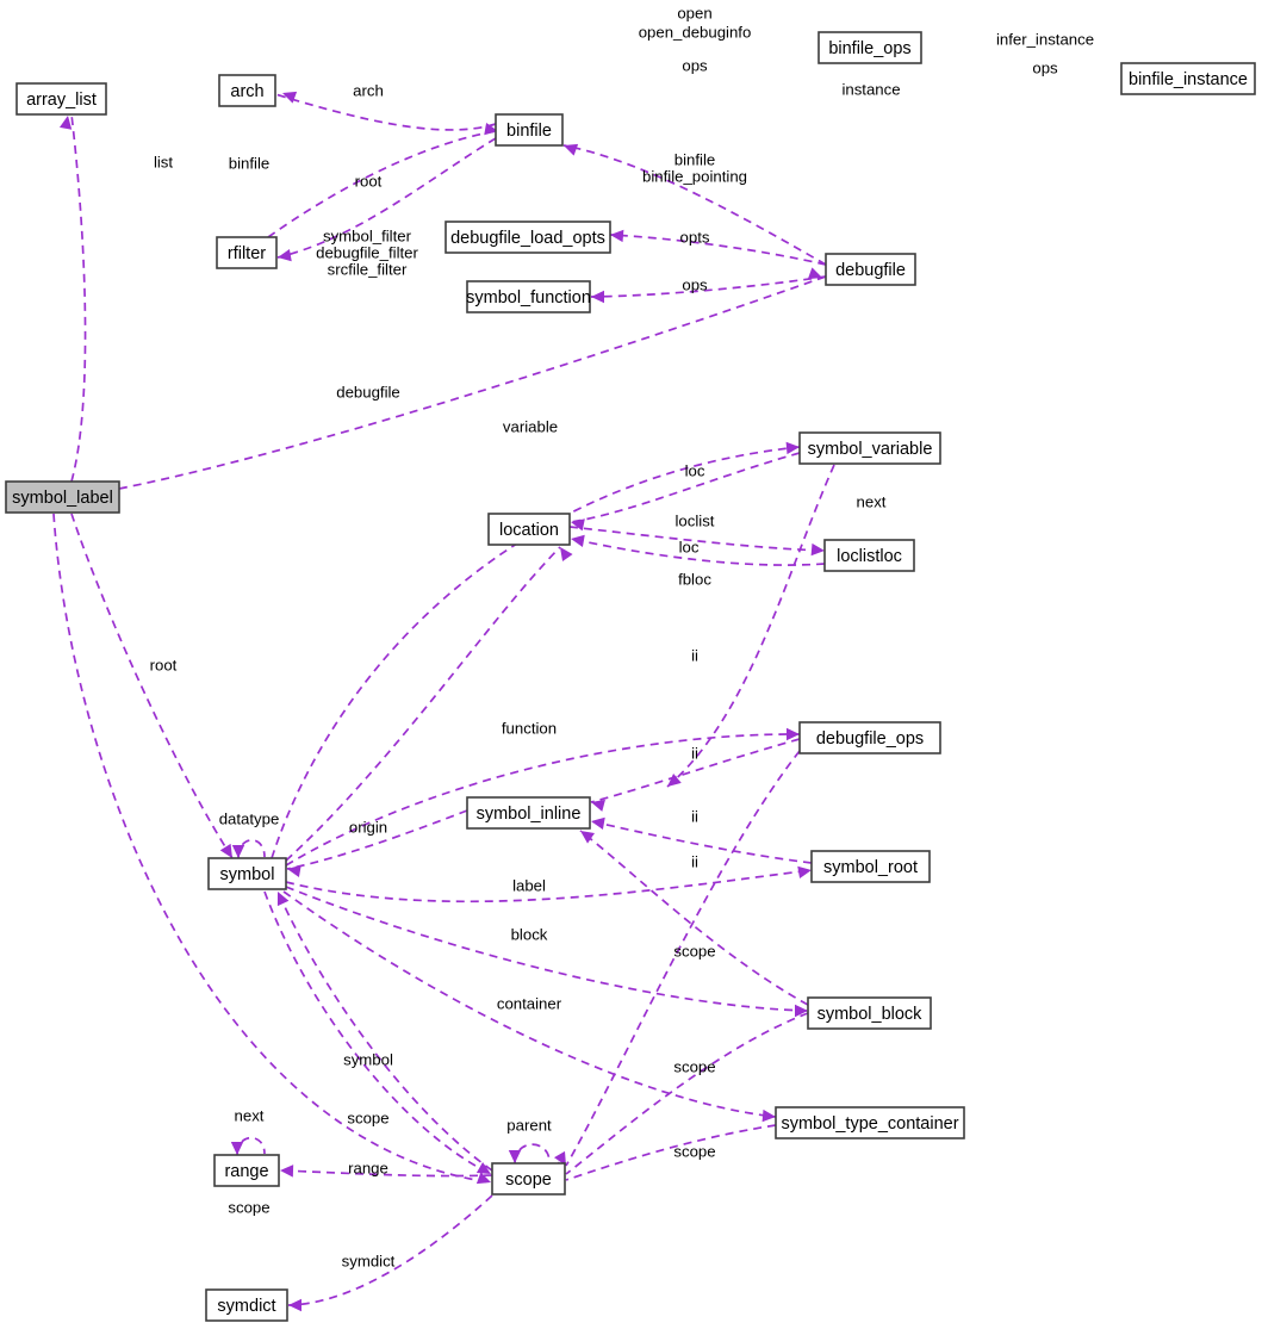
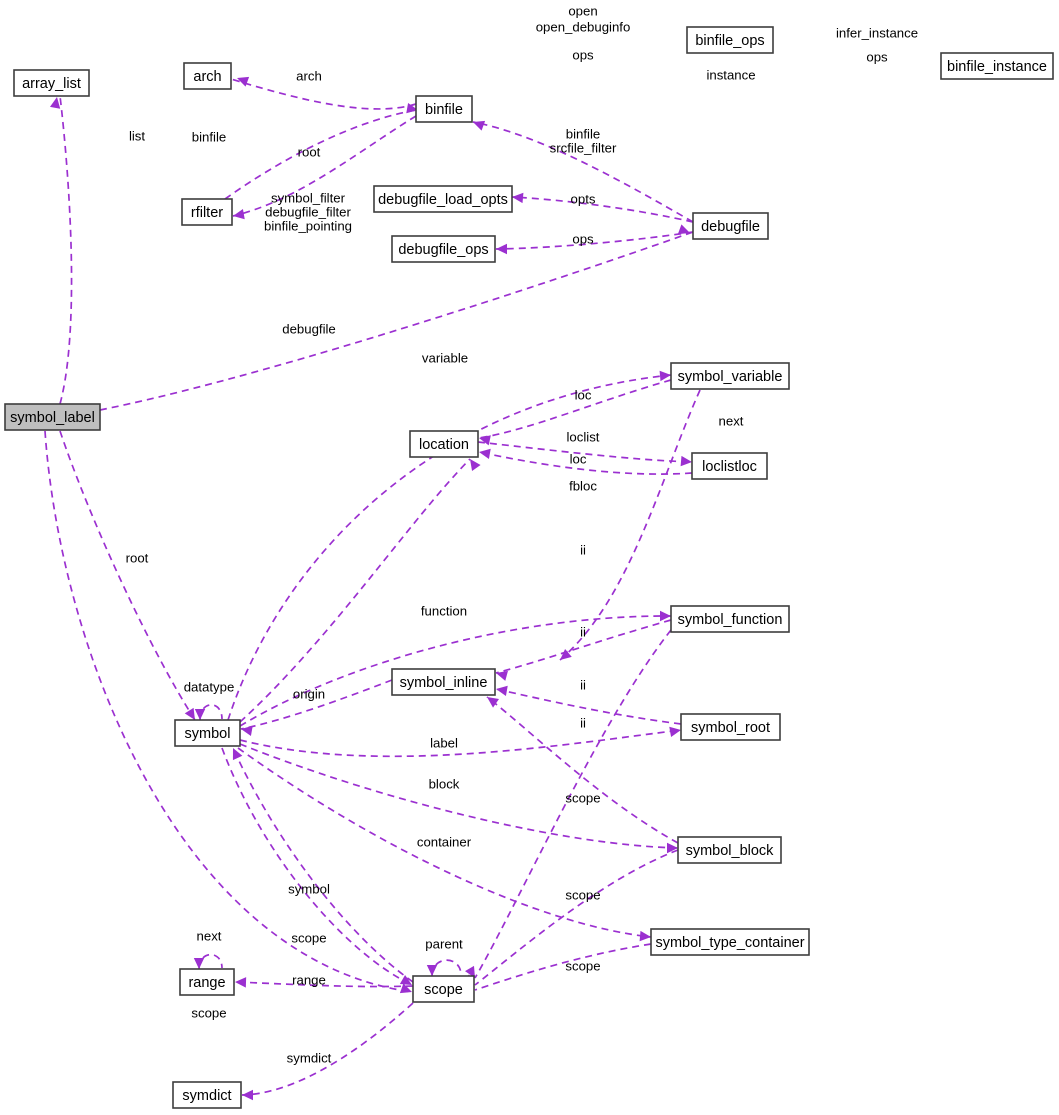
  open
  open_debuginfo
  ops
  infer_instance
  ops
  instance
  arch
  list
  binfile
  root
  binfile
- binfile_pointing
+ srcfile_filter
  symbol_filter
  debugfile_filter
- srcfile_filter
+ binfile_pointing
  opts
  ops
  debugfile
  variable
  loc
  next
  loclist
  loc
  fbloc
  ii
  root
  function
  ii
  datatype
  origin
  ii
  ii
  label
  block
  scope
  container
  symbol
  scope
  next
  scope
  parent
  scope
  range
  scope
  symdict
  array_list
  arch
  binfile
  binfile_ops
  binfile_instance
  rfilter
  debugfile_load_opts
- symbol_function
+ debugfile_ops
  debugfile
  symbol_label
  symbol_variable
  location
  loclistloc
- debugfile_ops
+ symbol_function
  symbol_inline
  symbol
  symbol_root
  symbol_block
  symbol_type_container
  range
  scope
  symdict
